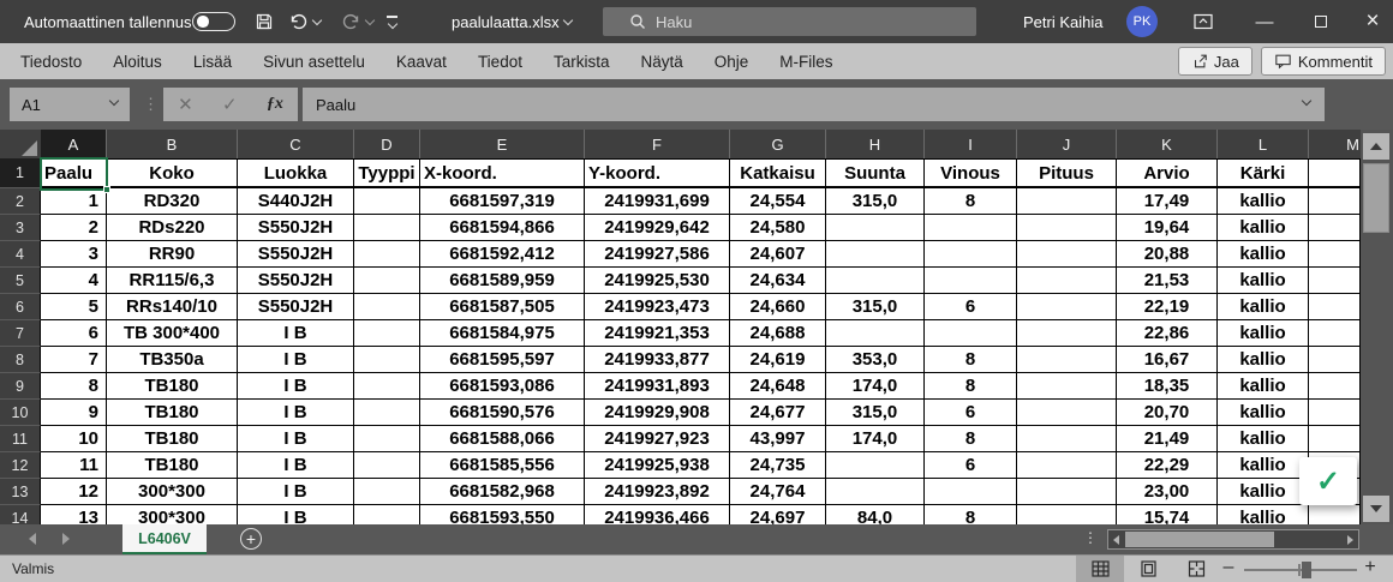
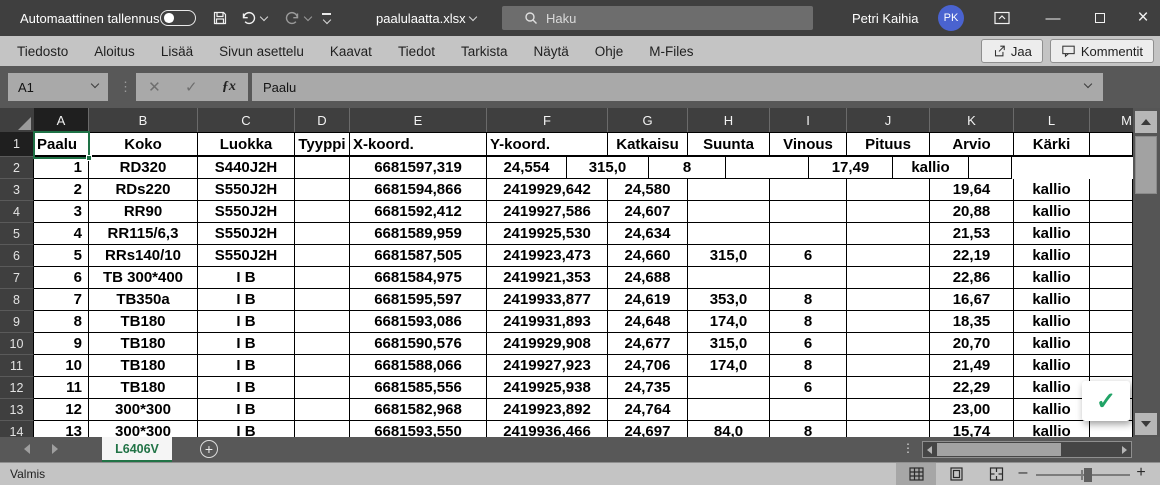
  Automaattinen tallennus
  paalulaatta.xlsx
  Haku
  Petri Kaihia
  PK
  —
  ×
  Tiedosto
  Aloitus
  Lisää
  Sivun asettelu
  Kaavat
  Tiedot
  Tarkista
  Näytä
  Ohje
  M-Files
  Jaa
  Kommentit
  A1
  ⋮
  ✕
  ✓
  ƒx
  Paalu
  A
  B
  C
  D
  E
  F
  G
  H
  I
  J
  K
  L
  M
  1
  Paalu
  Koko
  Luokka
  Tyyppi
  X-koord.
  Y-koord.
  Katkaisu
  Suunta
  Vinous
  Pituus
  Arvio
  Kärki
  2
  1
  RD320
  S440J2H
  6681597,319
- 2419931,699
  24,554
  315,0
  8
  17,49
  kallio
  3
  2
  RDs220
  S550J2H
  6681594,866
  2419929,642
  24,580
  19,64
  kallio
  4
  3
  RR90
  S550J2H
  6681592,412
  2419927,586
  24,607
  20,88
  kallio
  5
  4
  RR115/6,3
  S550J2H
  6681589,959
  2419925,530
  24,634
  21,53
  kallio
  6
  5
  RRs140/10
  S550J2H
  6681587,505
  2419923,473
  24,660
  315,0
  6
  22,19
  kallio
  7
  6
  TB 300*400
  I B
  6681584,975
  2419921,353
  24,688
  22,86
  kallio
  8
  7
  TB350a
  I B
  6681595,597
  2419933,877
  24,619
  353,0
  8
  16,67
  kallio
  9
  8
  TB180
  I B
  6681593,086
  2419931,893
  24,648
  174,0
  8
  18,35
  kallio
  10
  9
  TB180
  I B
  6681590,576
  2419929,908
  24,677
  315,0
  6
  20,70
  kallio
  11
  10
  TB180
  I B
  6681588,066
  2419927,923
- 43,997
+ 24,706
  174,0
  8
  21,49
  kallio
  12
  11
  TB180
  I B
  6681585,556
  2419925,938
  24,735
  6
  22,29
  kallio
  13
  12
  300*300
  I B
  6681582,968
  2419923,892
  24,764
  23,00
  kallio
  14
  13
  300*300
  I B
  6681593,550
  2419936,466
  24,697
  84,0
  8
  15,74
  kallio
  ✓
  L6406V
  +
  ⋮
  Valmis
  –
  +
